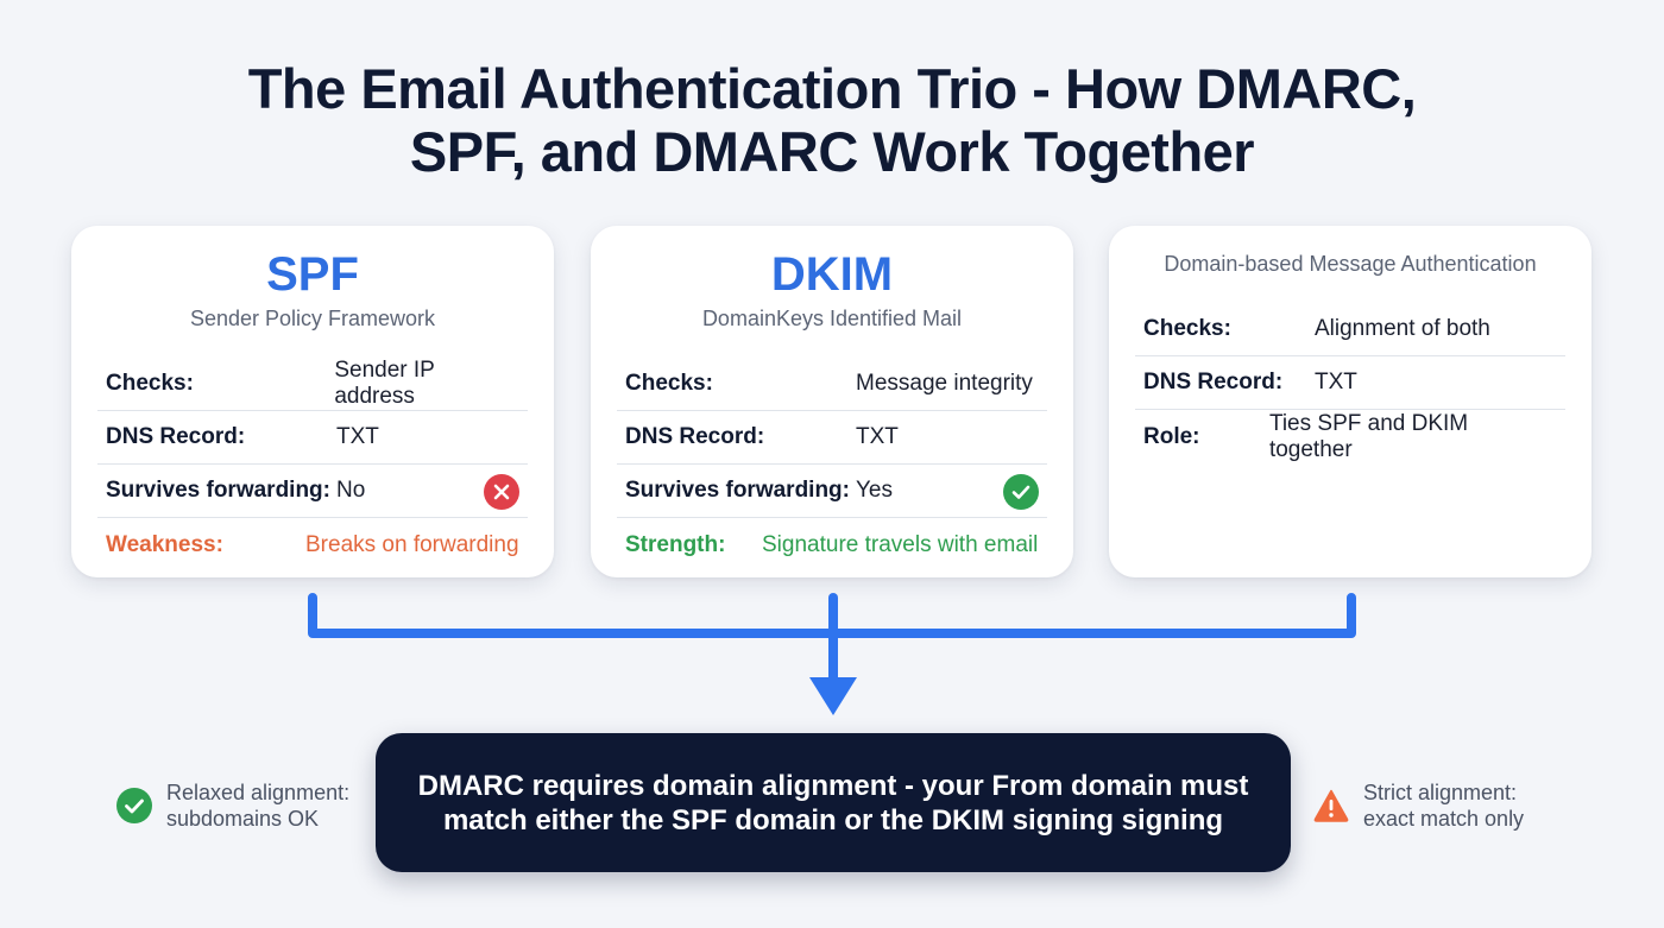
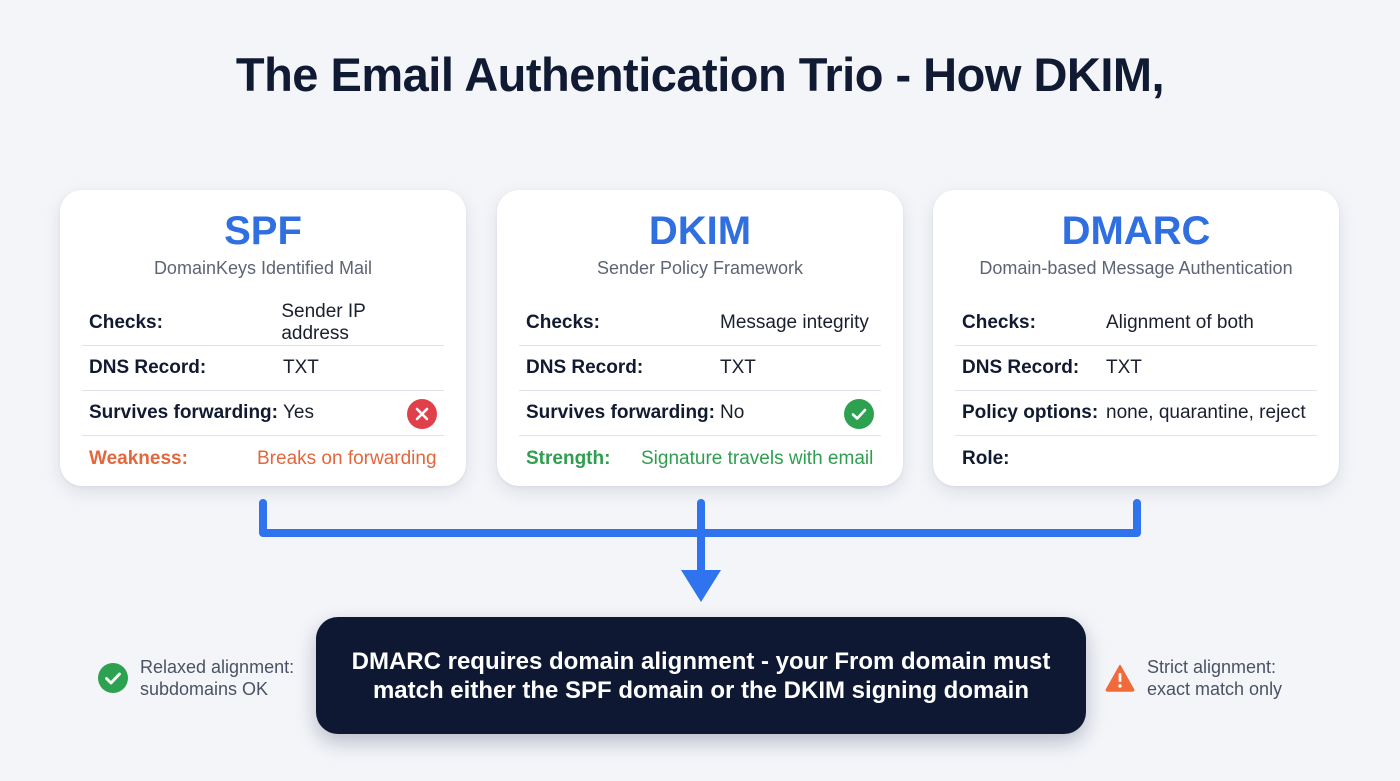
- The Email Authentication Trio - How DMARC,
+ The Email Authentication Trio - How DKIM,
- SPF, and DMARC Work Together
  SPF
- Sender Policy Framework
+ DomainKeys Identified Mail
  Checks:
  Sender IP address
  DNS Record:
  TXT
  Survives forwarding:
- No
+ Yes
  Weakness:
  Breaks on forwarding
  DKIM
- DomainKeys Identified Mail
+ Sender Policy Framework
  Checks:
  Message integrity
  DNS Record:
  TXT
  Survives forwarding:
- Yes
+ No
  Strength:
  Signature travels with email
+ DMARC
  Domain-based Message Authentication
  Checks:
  Alignment of both
  DNS Record:
  TXT
+ Policy options:
+ none, quarantine, reject
  Role:
- Ties SPF and DKIM together
  Relaxed alignment:
  subdomains OK
  DMARC requires domain alignment - your From domain must
- match either the SPF domain or the DKIM signing signing
+ match either the SPF domain or the DKIM signing domain
  Strict alignment:
  exact match only
